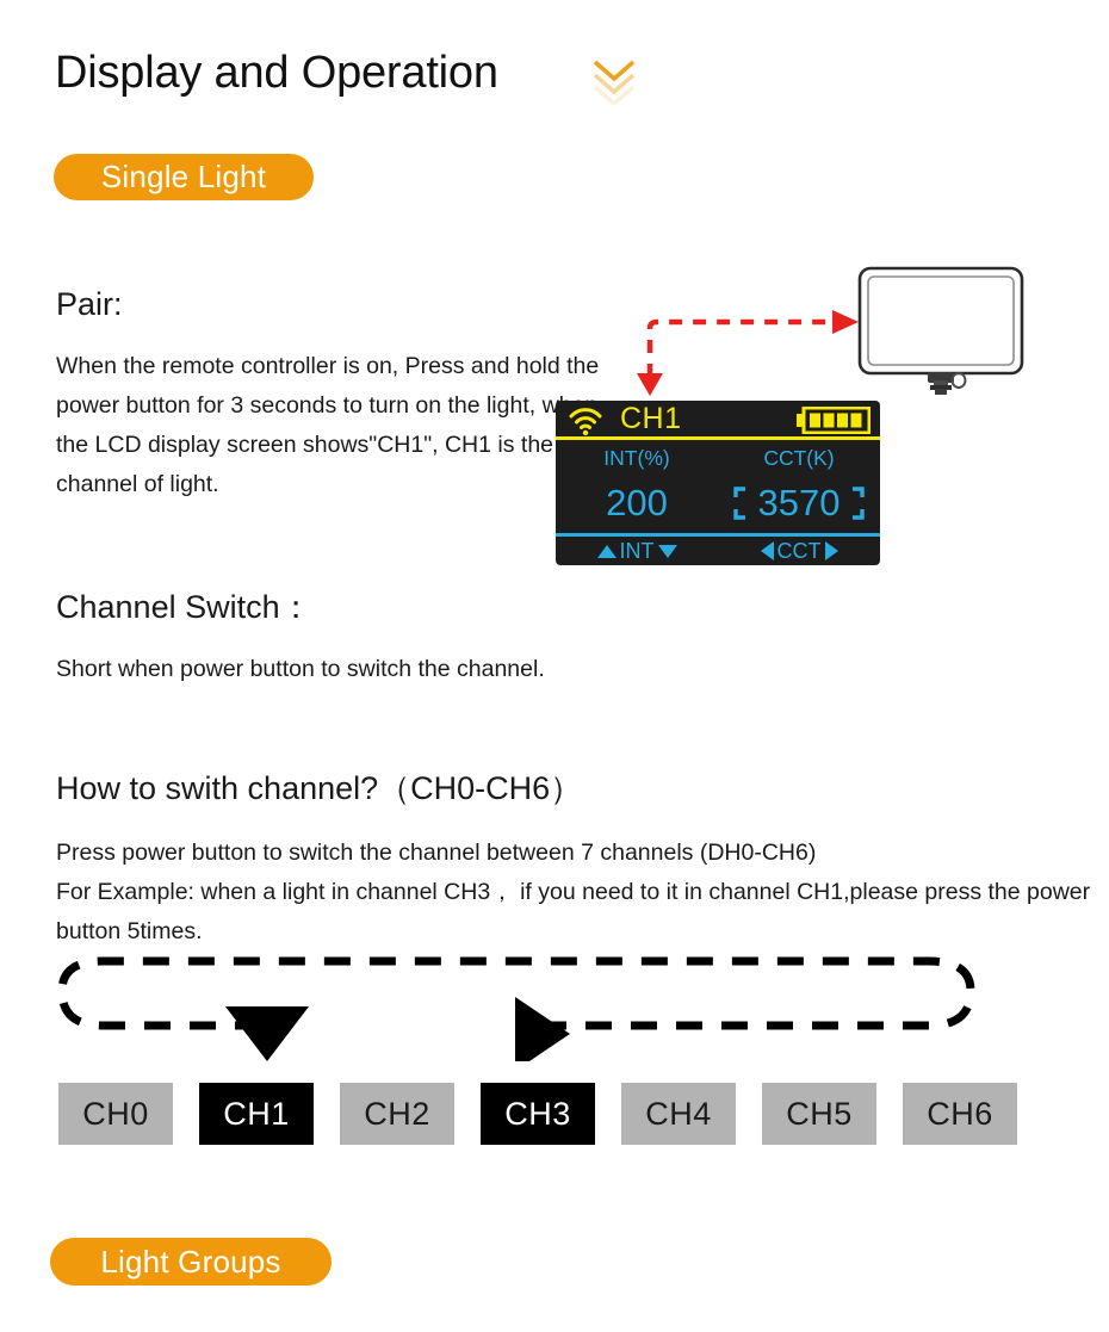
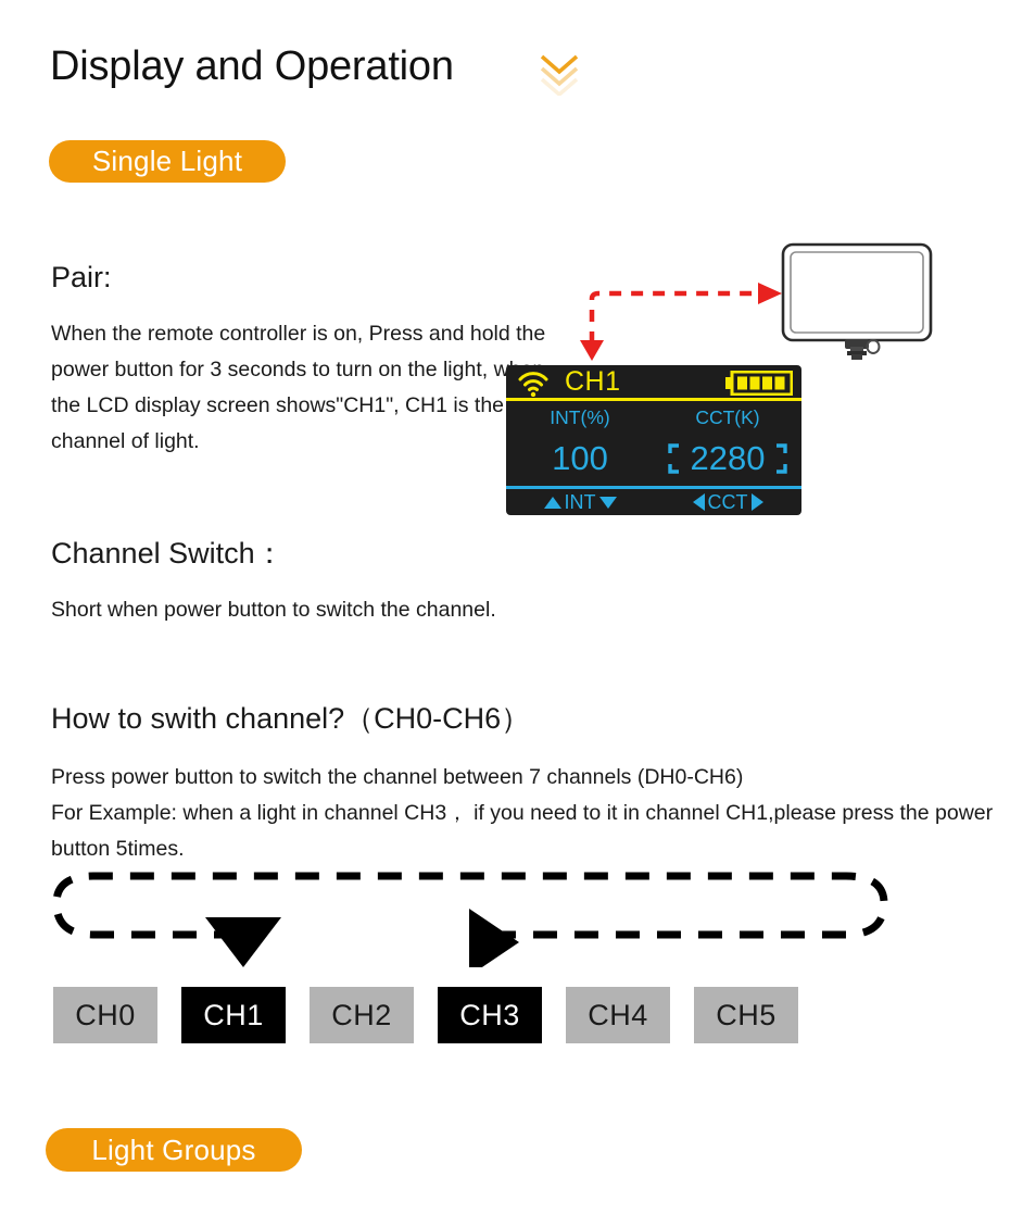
  Display and Operation
  Single Light
  Light Groups
  Pair:
  When the remote controller is on, Press and hold the power button for 3 seconds to turn on the light, w the LCD display screen shows"CH1", CH1 is the channel of light.
  CH1
  INT(%)
  CCT(K)
- 200
+ 100
- 3570
+ 2280
  INT
  CCT
  Channel Switch：
  Short when power button to switch the channel.
  How to swith channel?（CH0-CH6）
  Press power button to switch the channel between 7 channels (DH0-CH6)
  For Example: when a light in channel CH3， if you need to it in channel CH1,please press the power button 5times.
  CH0
  CH1
  CH2
  CH3
  CH4
  CH5
- CH6
